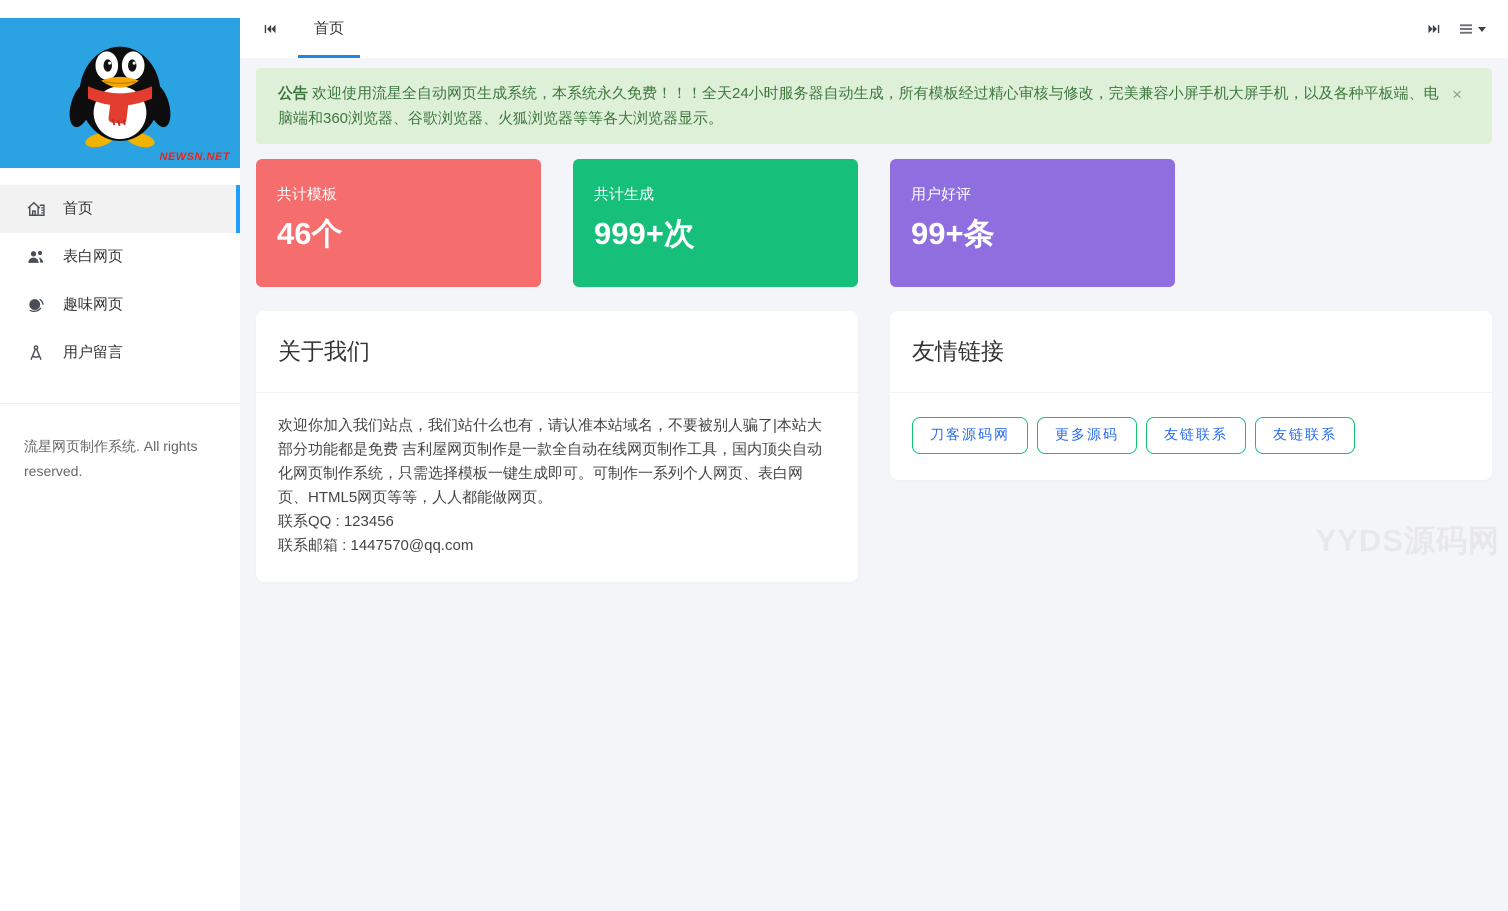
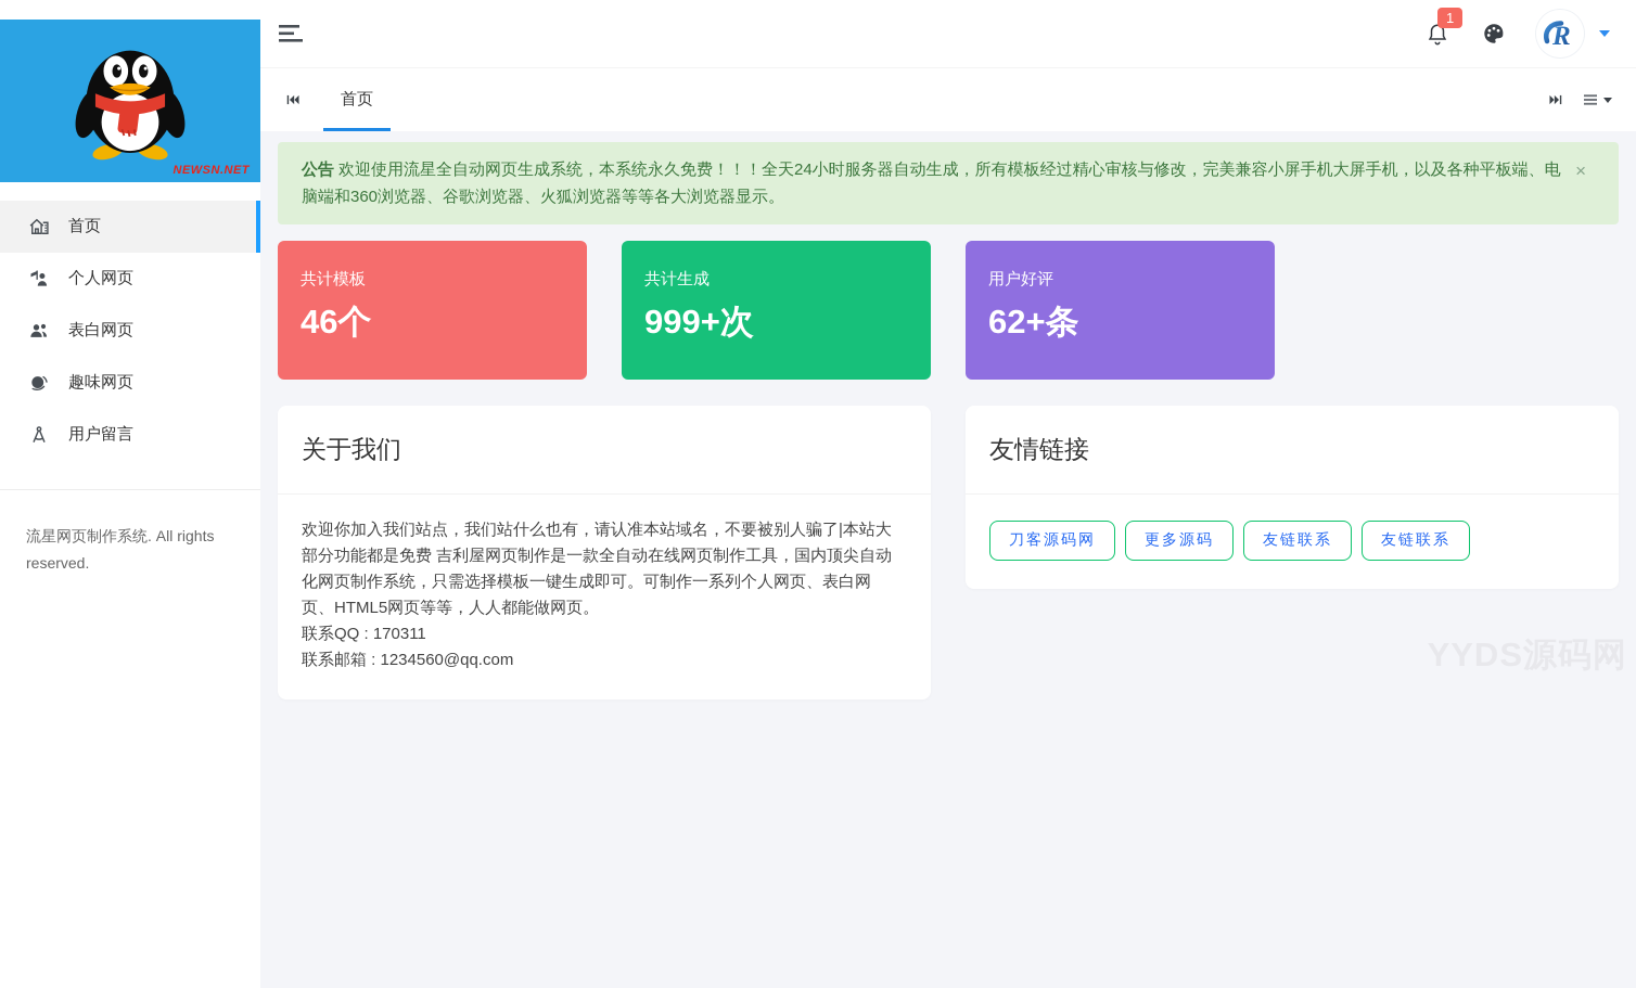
  NEWSN.NET
  首页
+ 个人网页
  表白网页
  趣味网页
  用户留言
  流星网页制作系统. All rights reserved.
+ 1
+ R
  首页
  公告 欢迎使用流星全自动网页生成系统，本系统永久免费！！！全天24小时服务器自动生成，所有模板经过精心审核与修改，完美兼容小屏手机大屏手机，以及各种平板端、电脑端和360浏览器、谷歌浏览器、火狐浏览器等等各大浏览器显示。
  ×
  共计模板
  46个
  共计生成
  999+次
  用户好评
- 99+条
+ 62+条
  关于我们
  欢迎你加入我们站点，我们站什么也有，请认准本站域名，不要被别人骗了|本站大部分功能都是免费 吉利屋网页制作是一款全自动在线网页制作工具，国内顶尖自动化网页制作系统，只需选择模板一键生成即可。可制作一系列个人网页、表白网页、HTML5网页等等，人人都能做网页。
- 联系QQ : 123456
+ 联系QQ : 170311
- 联系邮箱 : 1447570@qq.com
+ 联系邮箱 : 1234560@qq.com
  友情链接
  刀客源码网
  更多源码
  友链联系
  友链联系
